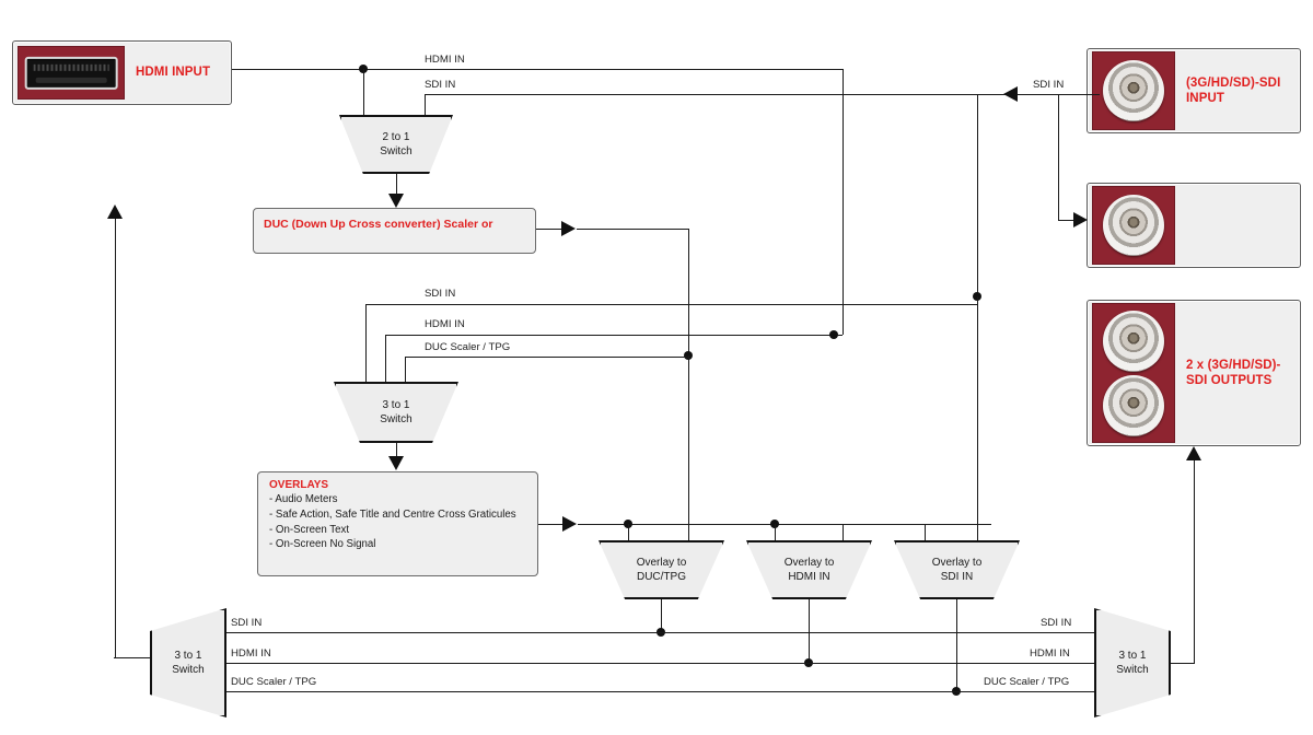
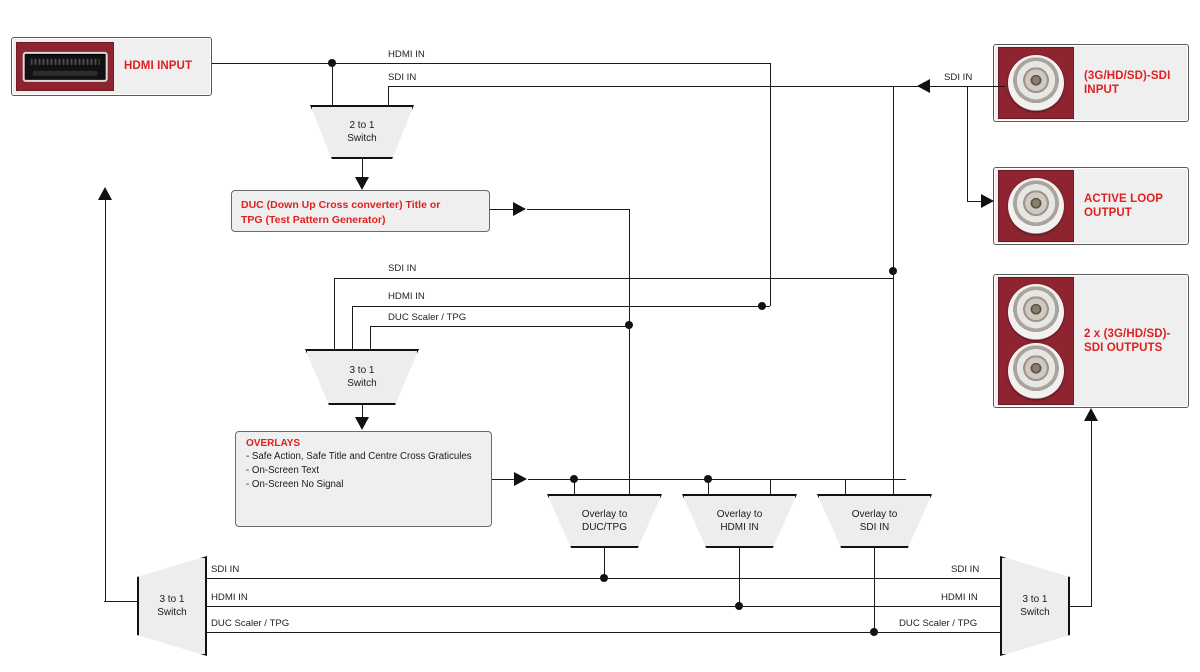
  HDMI INPUT
  (3G/HD/SD)-SDI INPUT
+ ACTIVE LOOP OUTPUT
  2 x (3G/HD/SD)-SDI OUTPUTS
- DUC (Down Up Cross converter) Scaler or
+ DUC (Down Up Cross converter) Title or
+ TPG (Test Pattern Generator)
  OVERLAYS
- - Audio Meters
  - Safe Action, Safe Title and Centre Cross Graticules
  - On-Screen Text
  - On-Screen No Signal
  SDI IN
  HDMI IN
  SDI IN
  2 to 1
  Switch
  SDI IN
  HDMI IN
  DUC Scaler / TPG
  3 to 1
  Switch
  Overlay to
  DUC/TPG
  Overlay to
  HDMI IN
  Overlay to
  SDI IN
  SDI IN
  HDMI IN
  DUC Scaler / TPG
  SDI IN
  HDMI IN
  DUC Scaler / TPG
  3 to 1
  Switch
  3 to 1
  Switch
